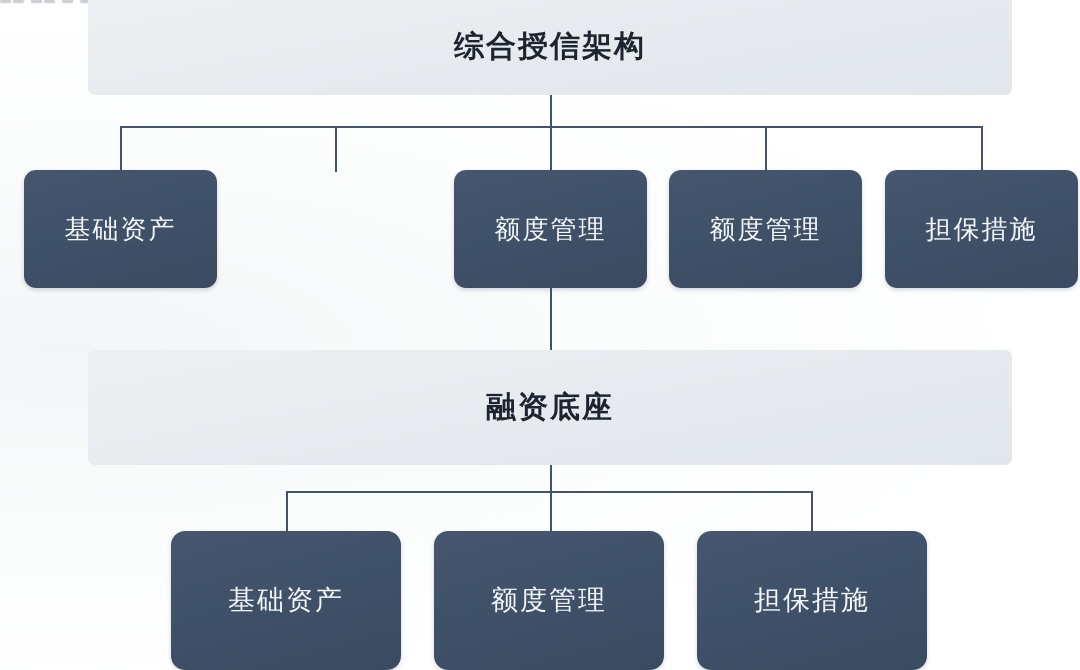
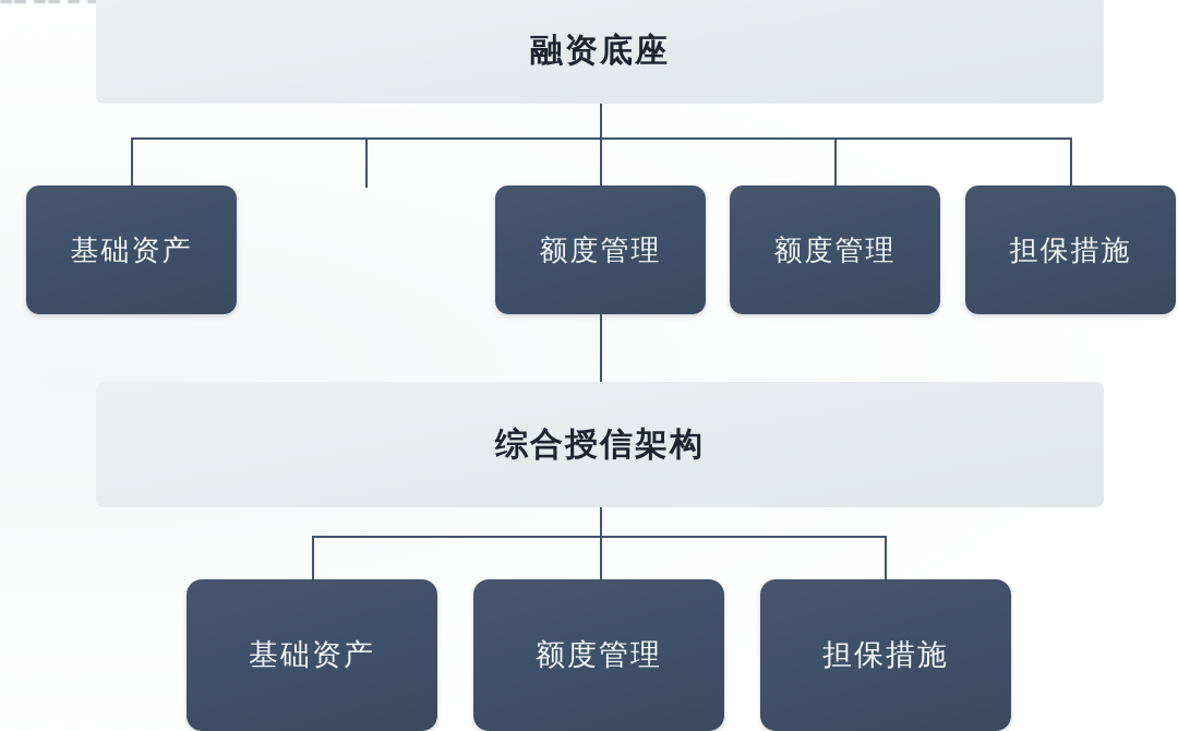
- 综合授信架构
+ 融资底座
  基础资产
  额度管理
  额度管理
  担保措施
- 融资底座
+ 综合授信架构
  基础资产
  额度管理
  担保措施
